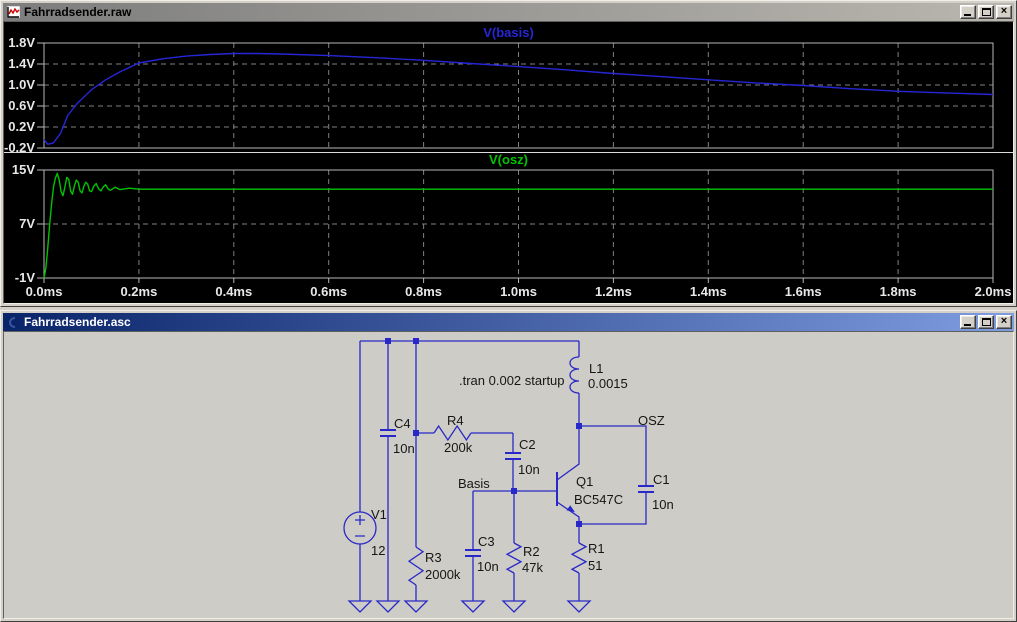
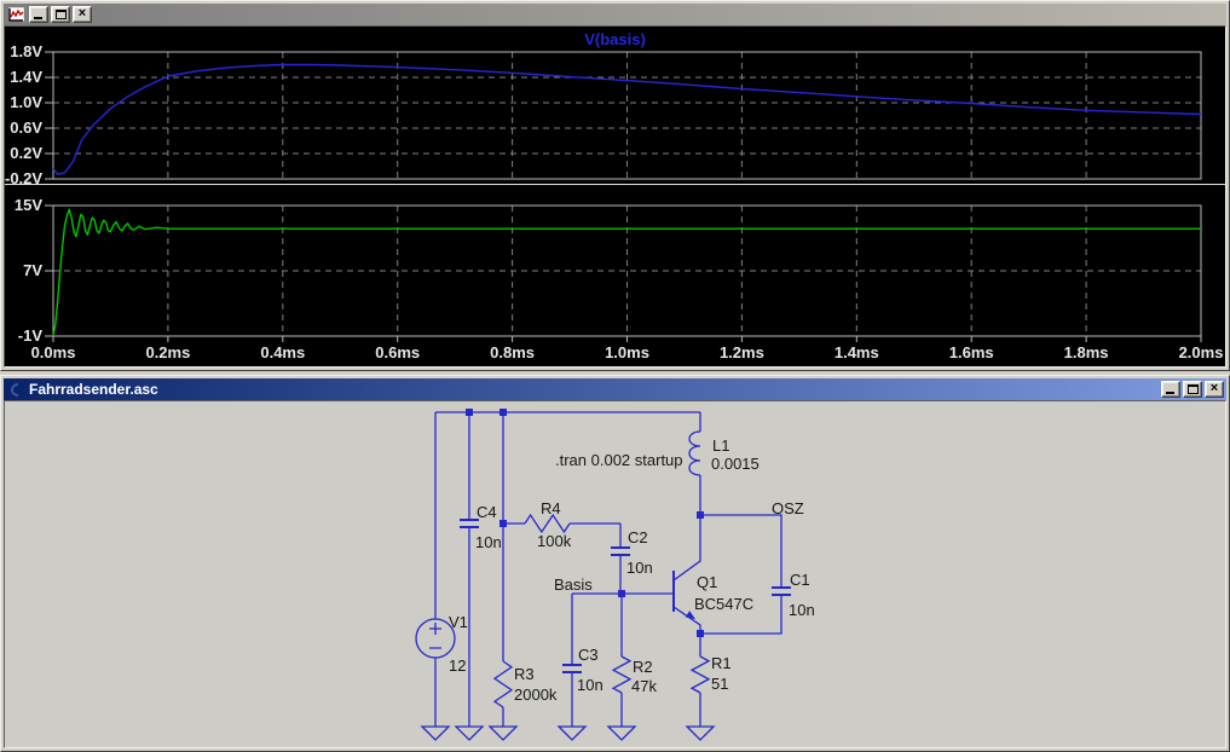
- Fahrradsender.raw
  ×
  1.8V
  1.4V
  1.0V
  0.6V
  0.2V
  -0.2V
  V(basis)
  15V
  7V
  -1V
- V(osz)
  0.0ms
  0.2ms
  0.4ms
  0.6ms
  0.8ms
  1.0ms
  1.2ms
  1.4ms
  1.6ms
  1.8ms
  2.0ms
  Fahrradsender.asc
  ×
  .tran 0.002 startup
  L1
  0.0015
  OSZ
  C4
  10n
  R4
- 200k
+ 100k
  C2
  10n
  Basis
  Q1
  BC547C
  C1
  10n
  V1
  12
  R3
  2000k
  C3
  10n
  R2
  47k
  R1
  51
